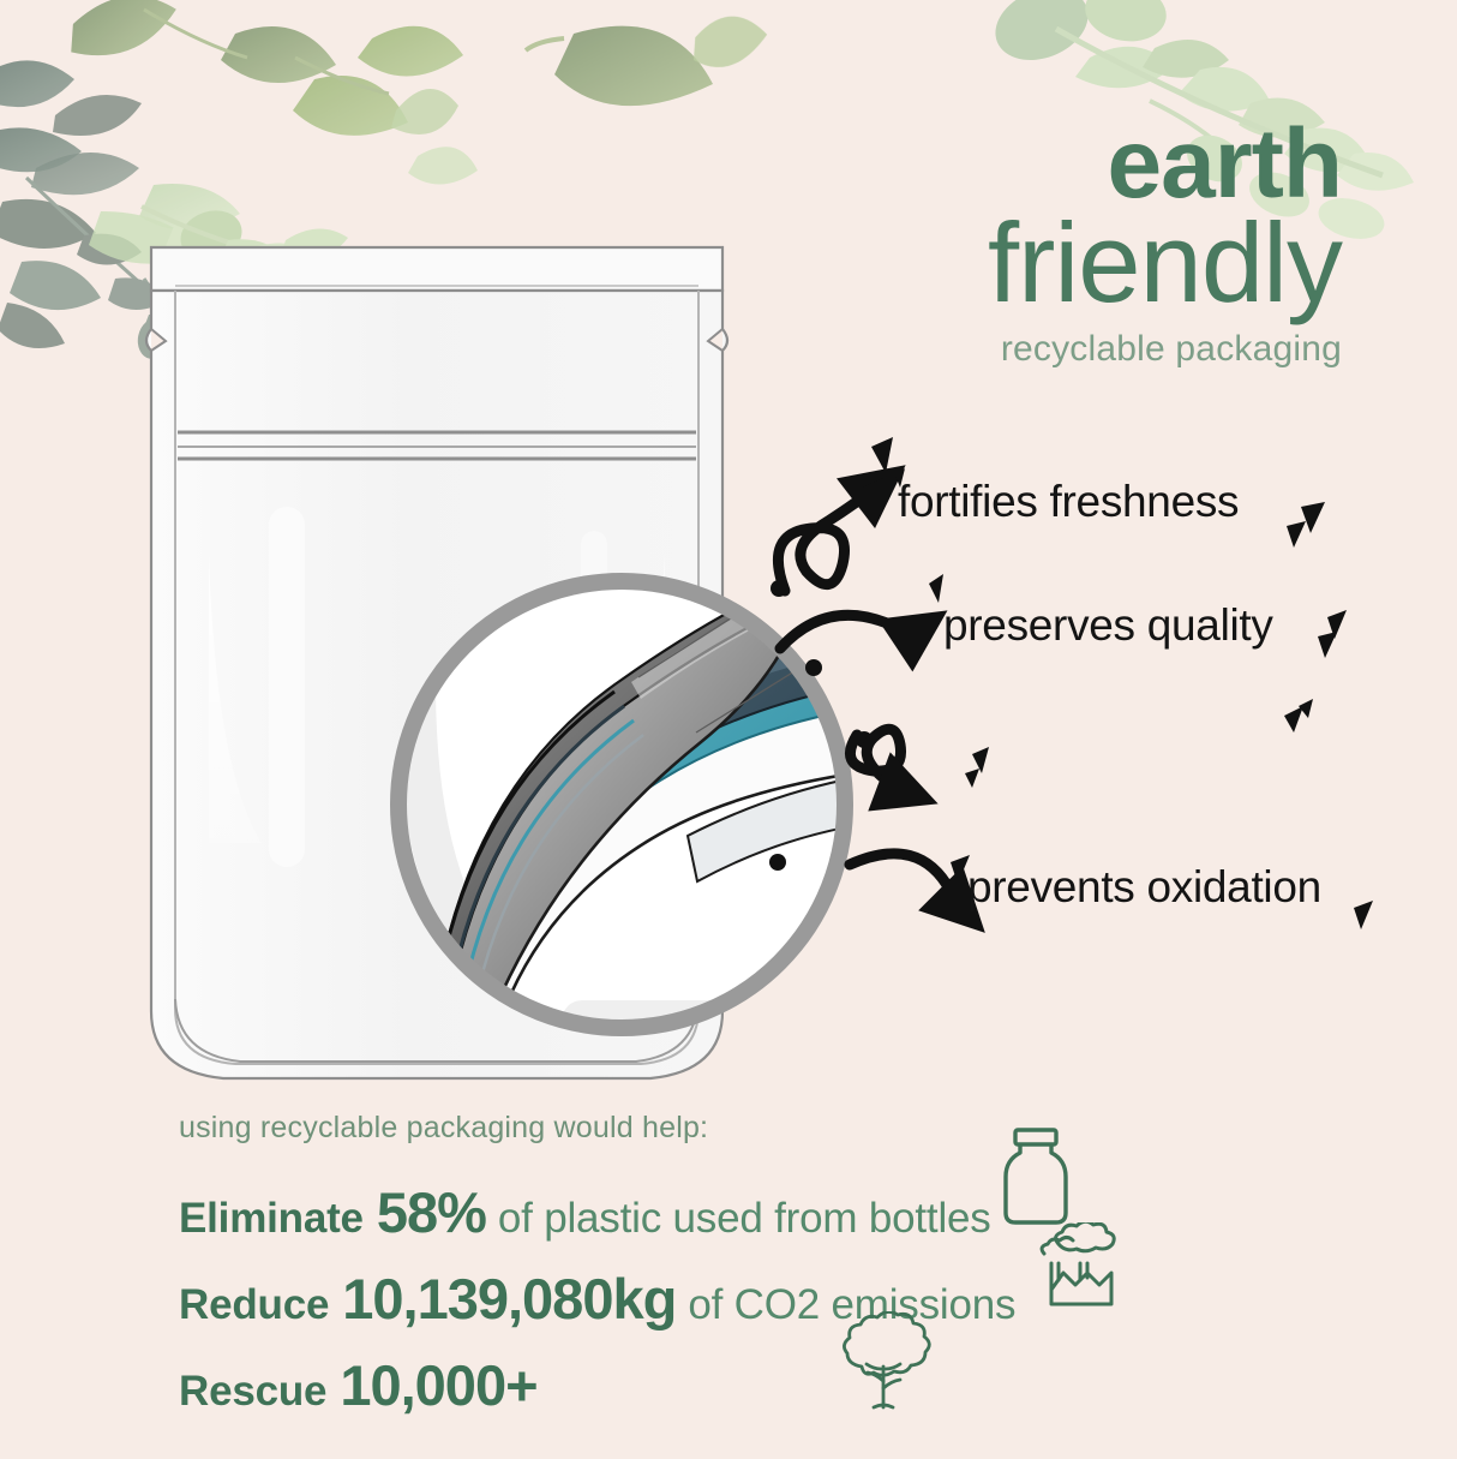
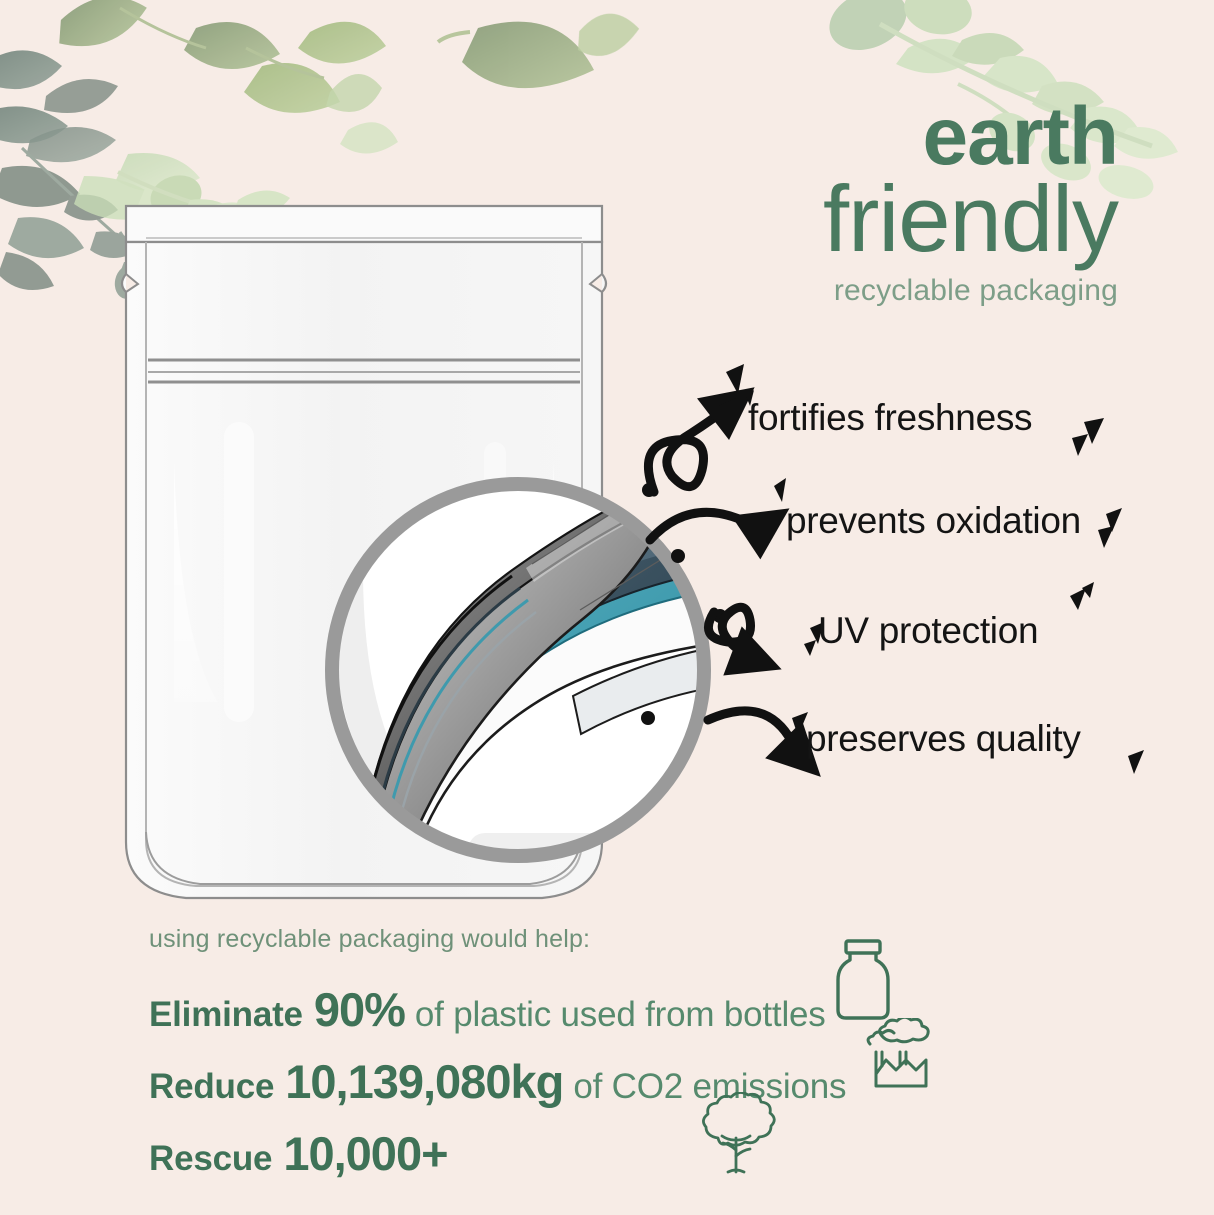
  earth
  friendly
  recyclable packaging
  fortifies freshness
- preserves quality
+ prevents oxidation
+ UV protection
- prevents oxidation
+ preserves quality
  using recyclable packaging would help:
  Eliminate
- 58%
+ 90%
  of plastic used from bottles
  Reduce
  10,139,080kg
  of CO2 emissions
  Rescue
  10,000+
